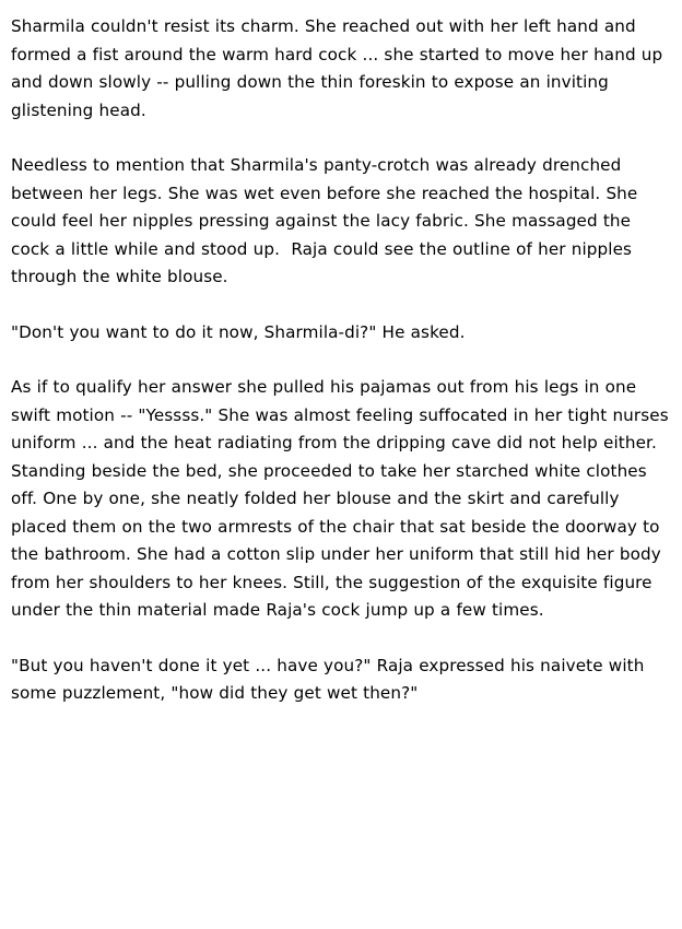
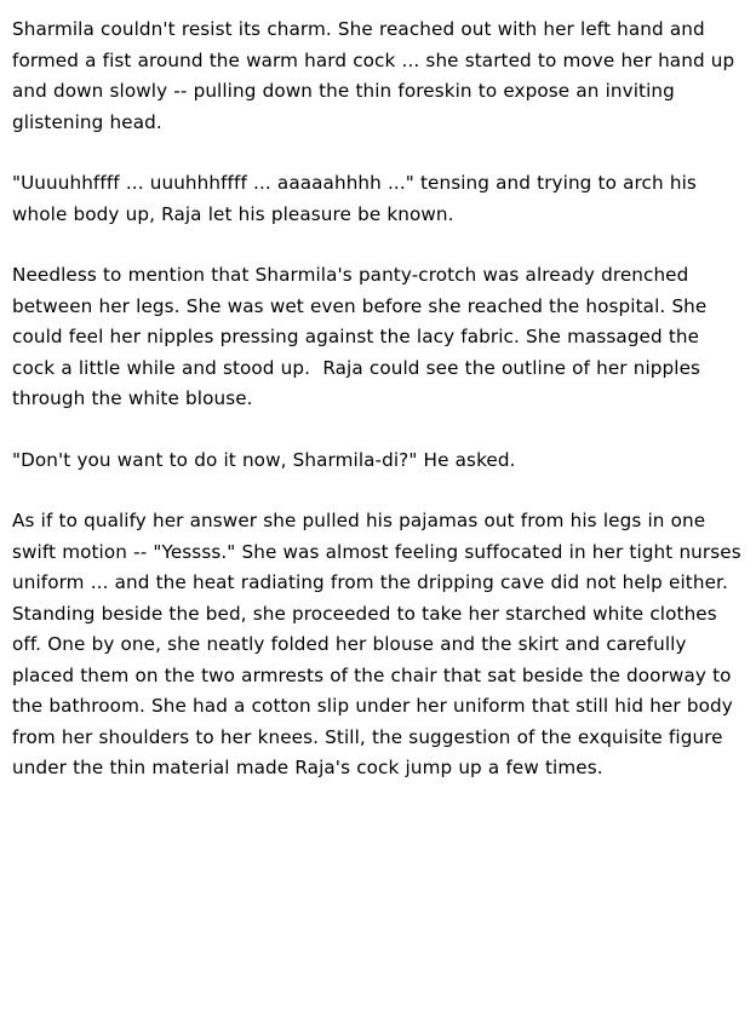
  Sharmila couldn't resist its charm. She reached out with her left hand and formed a fist around the warm hard cock ... she started to move her hand up and down slowly -- pulling down the thin foreskin to expose an inviting glistening head.
+ "Uuuuhhffff ... uuuhhhffff ... aaaaahhhh ..." tensing and trying to arch his whole body up, Raja let his pleasure be known.
  Needless to mention that Sharmila's panty-crotch was already drenched between her legs. She was wet even before she reached the hospital. She could feel her nipples pressing against the lacy fabric. She massaged the cock a little while and stood up. Raja could see the outline of her nipples through the white blouse.
  "Don't you want to do it now, Sharmila-di?" He asked.
  As if to qualify her answer she pulled his pajamas out from his legs in one swift motion -- "Yessss." She was almost feeling suffocated in her tight nurses uniform ... and the heat radiating from the dripping cave did not help either. Standing beside the bed, she proceeded to take her starched white clothes off. One by one, she neatly folded her blouse and the skirt and carefully placed them on the two armrests of the chair that sat beside the doorway to the bathroom. She had a cotton slip under her uniform that still hid her body from her shoulders to her knees. Still, the suggestion of the exquisite figure under the thin material made Raja's cock jump up a few times.
- "But you haven't done it yet ... have you?" Raja expressed his naivete with some puzzlement, "how did they get wet then?"
